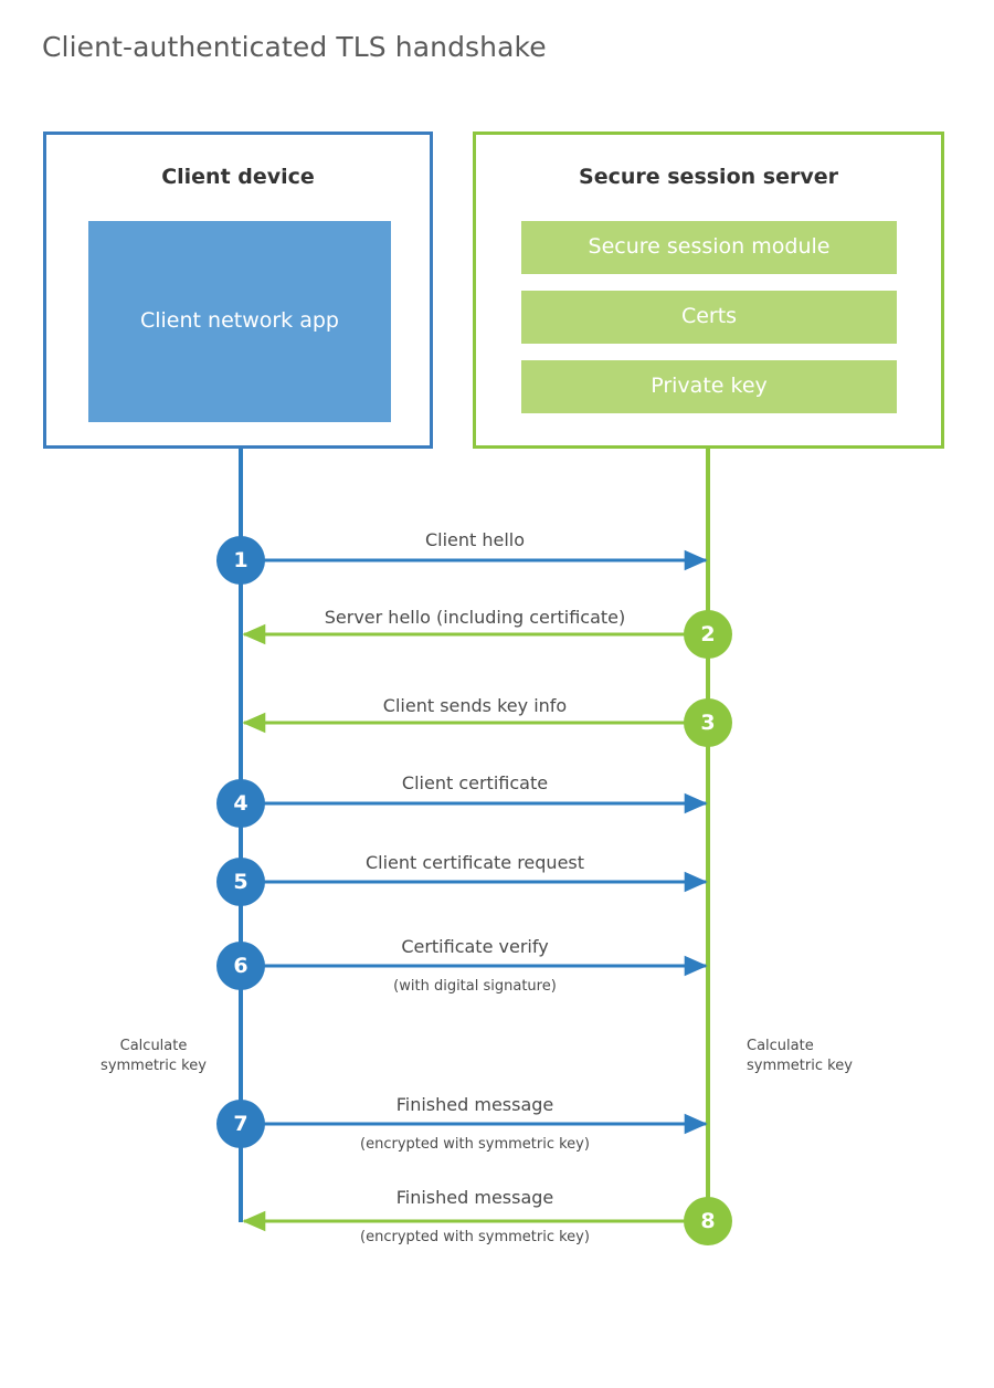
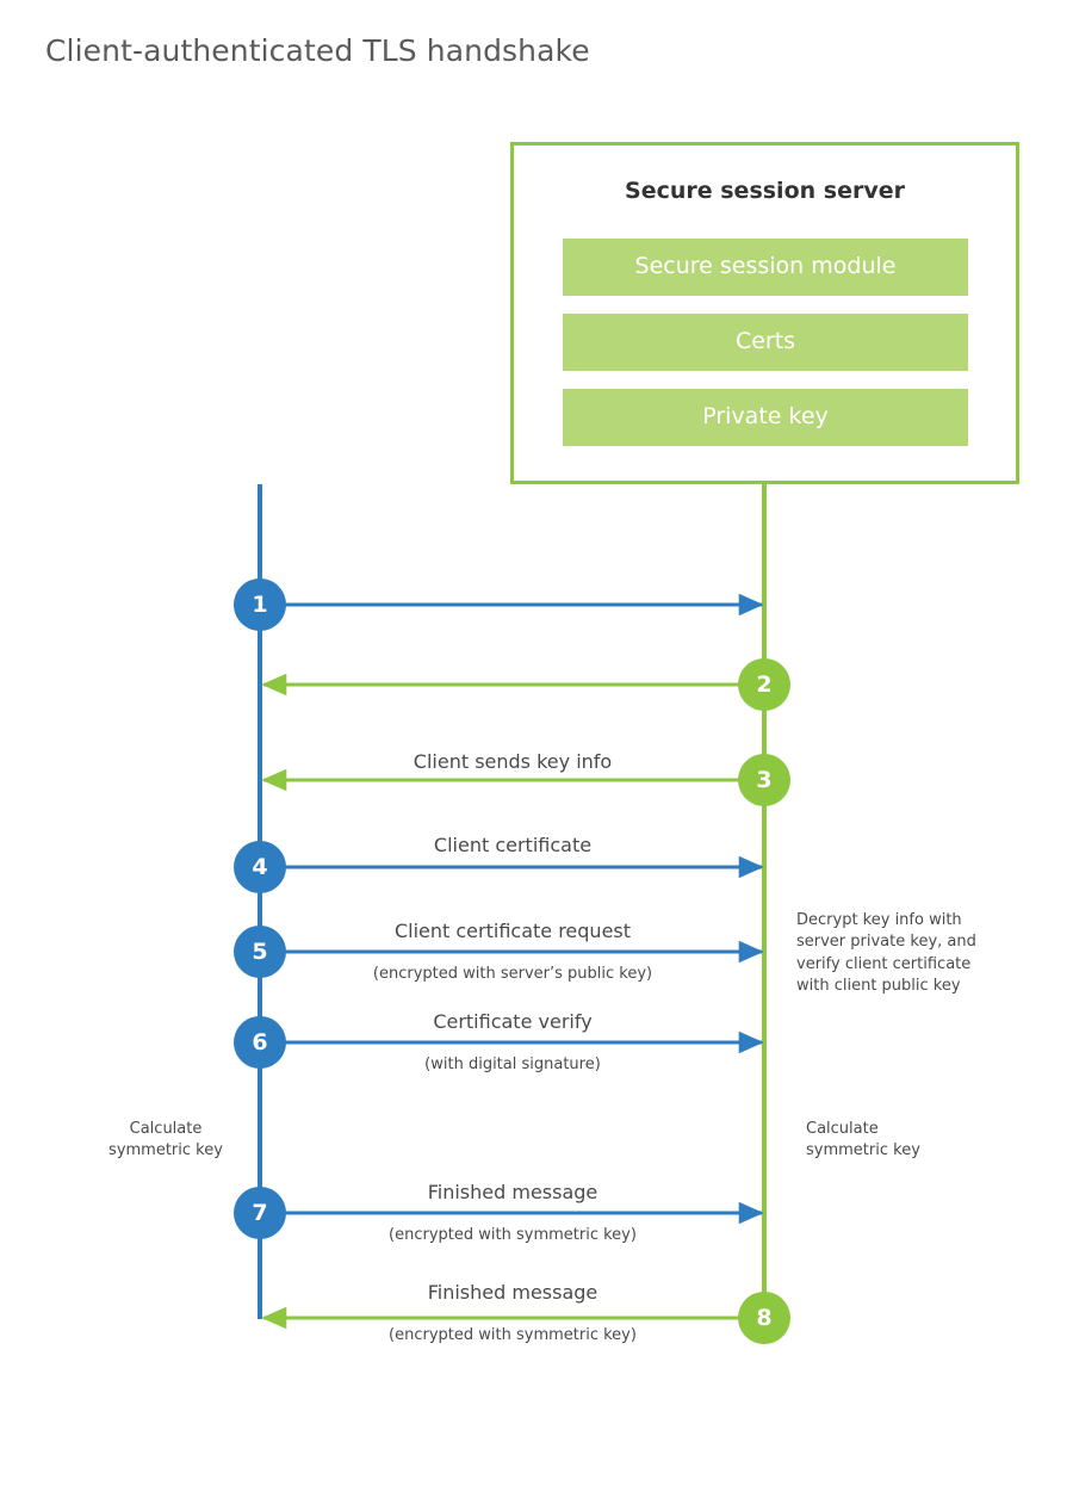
  Client-authenticated TLS handshake
- Client device
- Client network app
  Secure session server
  Secure session module
  Certs
  Private key
  1
  2
  3
  4
  5
  6
  7
  8
- Client hello
- Server hello (including certificate)
  Client sends key info
  Client certificate
  Client certificate request
+ (encrypted with server’s public key)
  Certificate verify
  (with digital signature)
  Finished message
  (encrypted with symmetric key)
  Finished message
  (encrypted with symmetric key)
+ Decrypt key info with
+ server private key, and
+ verify client certificate
+ with client public key
  Calculate
  symmetric key
  Calculate
  symmetric key
